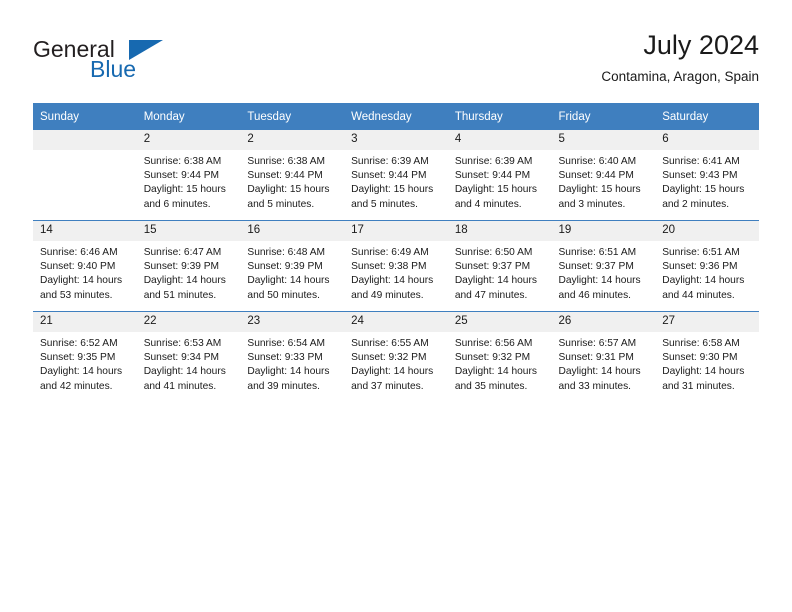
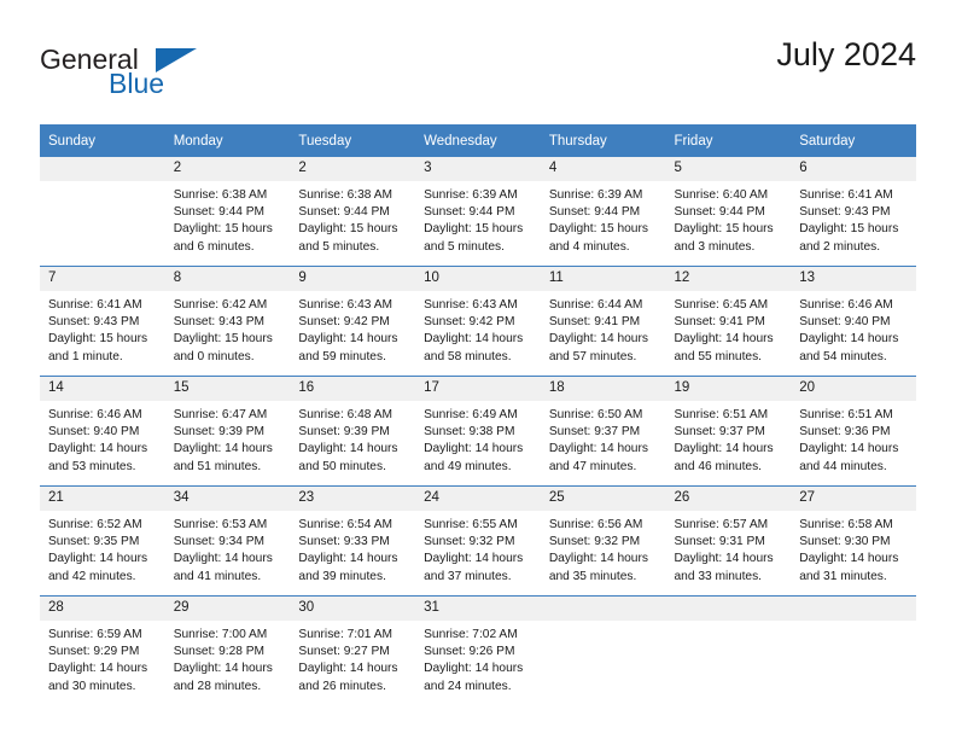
  General
  Blue
  July 2024
- Contamina, Aragon, Spain
  Sunday	Monday	Tuesday	Wednesday	Thursday	Friday	Saturday
  	2Sunrise: 6:38 AMSunset: 9:44 PMDaylight: 15 hoursand 6 minutes.	2Sunrise: 6:38 AMSunset: 9:44 PMDaylight: 15 hoursand 5 minutes.	3Sunrise: 6:39 AMSunset: 9:44 PMDaylight: 15 hoursand 5 minutes.	4Sunrise: 6:39 AMSunset: 9:44 PMDaylight: 15 hoursand 4 minutes.	5Sunrise: 6:40 AMSunset: 9:44 PMDaylight: 15 hoursand 3 minutes.	6Sunrise: 6:41 AMSunset: 9:43 PMDaylight: 15 hoursand 2 minutes.
+ 7Sunrise: 6:41 AMSunset: 9:43 PMDaylight: 15 hoursand 1 minute.	8Sunrise: 6:42 AMSunset: 9:43 PMDaylight: 15 hoursand 0 minutes.	9Sunrise: 6:43 AMSunset: 9:42 PMDaylight: 14 hoursand 59 minutes.	10Sunrise: 6:43 AMSunset: 9:42 PMDaylight: 14 hoursand 58 minutes.	11Sunrise: 6:44 AMSunset: 9:41 PMDaylight: 14 hoursand 57 minutes.	12Sunrise: 6:45 AMSunset: 9:41 PMDaylight: 14 hoursand 55 minutes.	13Sunrise: 6:46 AMSunset: 9:40 PMDaylight: 14 hoursand 54 minutes.
  14Sunrise: 6:46 AMSunset: 9:40 PMDaylight: 14 hoursand 53 minutes.	15Sunrise: 6:47 AMSunset: 9:39 PMDaylight: 14 hoursand 51 minutes.	16Sunrise: 6:48 AMSunset: 9:39 PMDaylight: 14 hoursand 50 minutes.	17Sunrise: 6:49 AMSunset: 9:38 PMDaylight: 14 hoursand 49 minutes.	18Sunrise: 6:50 AMSunset: 9:37 PMDaylight: 14 hoursand 47 minutes.	19Sunrise: 6:51 AMSunset: 9:37 PMDaylight: 14 hoursand 46 minutes.	20Sunrise: 6:51 AMSunset: 9:36 PMDaylight: 14 hoursand 44 minutes.
- 21Sunrise: 6:52 AMSunset: 9:35 PMDaylight: 14 hoursand 42 minutes.	22Sunrise: 6:53 AMSunset: 9:34 PMDaylight: 14 hoursand 41 minutes.	23Sunrise: 6:54 AMSunset: 9:33 PMDaylight: 14 hoursand 39 minutes.	24Sunrise: 6:55 AMSunset: 9:32 PMDaylight: 14 hoursand 37 minutes.	25Sunrise: 6:56 AMSunset: 9:32 PMDaylight: 14 hoursand 35 minutes.	26Sunrise: 6:57 AMSunset: 9:31 PMDaylight: 14 hoursand 33 minutes.	27Sunrise: 6:58 AMSunset: 9:30 PMDaylight: 14 hoursand 31 minutes.
+ 21Sunrise: 6:52 AMSunset: 9:35 PMDaylight: 14 hoursand 42 minutes.	34Sunrise: 6:53 AMSunset: 9:34 PMDaylight: 14 hoursand 41 minutes.	23Sunrise: 6:54 AMSunset: 9:33 PMDaylight: 14 hoursand 39 minutes.	24Sunrise: 6:55 AMSunset: 9:32 PMDaylight: 14 hoursand 37 minutes.	25Sunrise: 6:56 AMSunset: 9:32 PMDaylight: 14 hoursand 35 minutes.	26Sunrise: 6:57 AMSunset: 9:31 PMDaylight: 14 hoursand 33 minutes.	27Sunrise: 6:58 AMSunset: 9:30 PMDaylight: 14 hoursand 31 minutes.
+ 28Sunrise: 6:59 AMSunset: 9:29 PMDaylight: 14 hoursand 30 minutes.	29Sunrise: 7:00 AMSunset: 9:28 PMDaylight: 14 hoursand 28 minutes.	30Sunrise: 7:01 AMSunset: 9:27 PMDaylight: 14 hoursand 26 minutes.	31Sunrise: 7:02 AMSunset: 9:26 PMDaylight: 14 hoursand 24 minutes.
